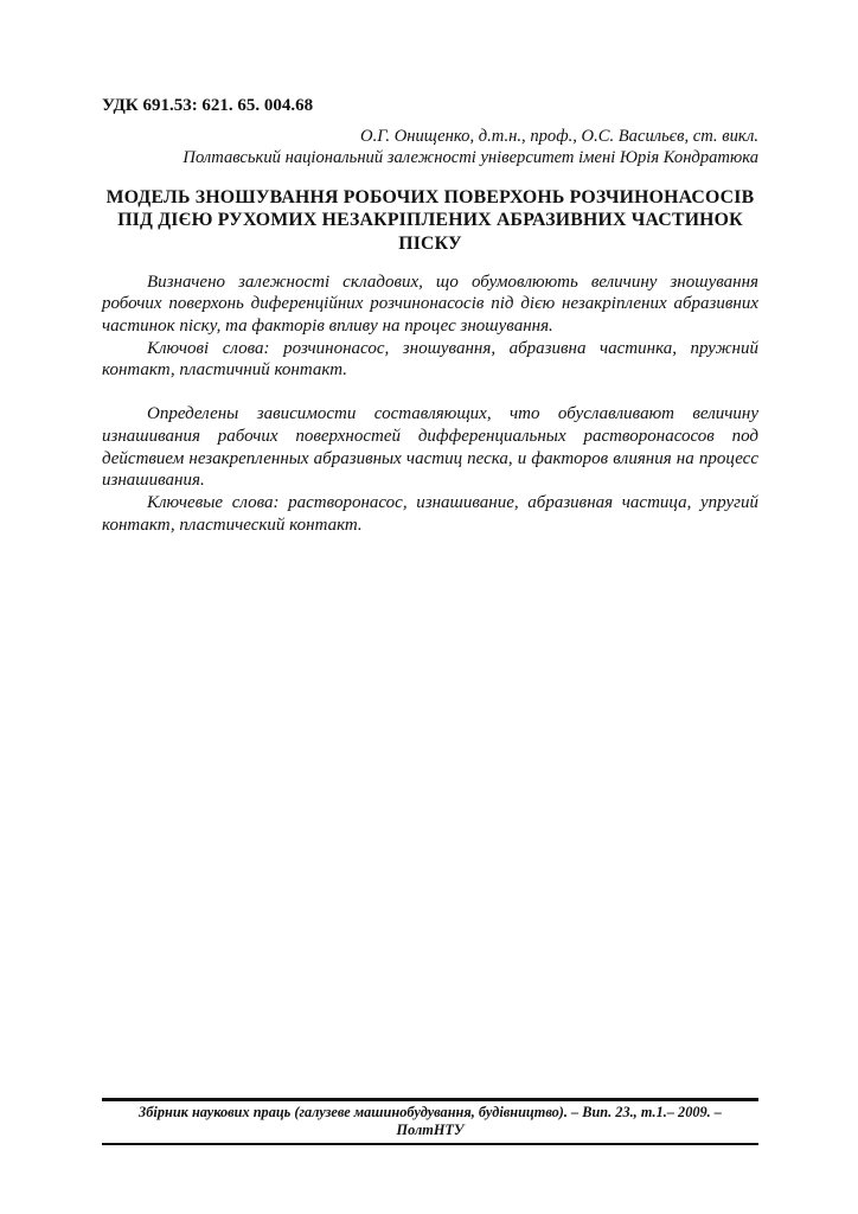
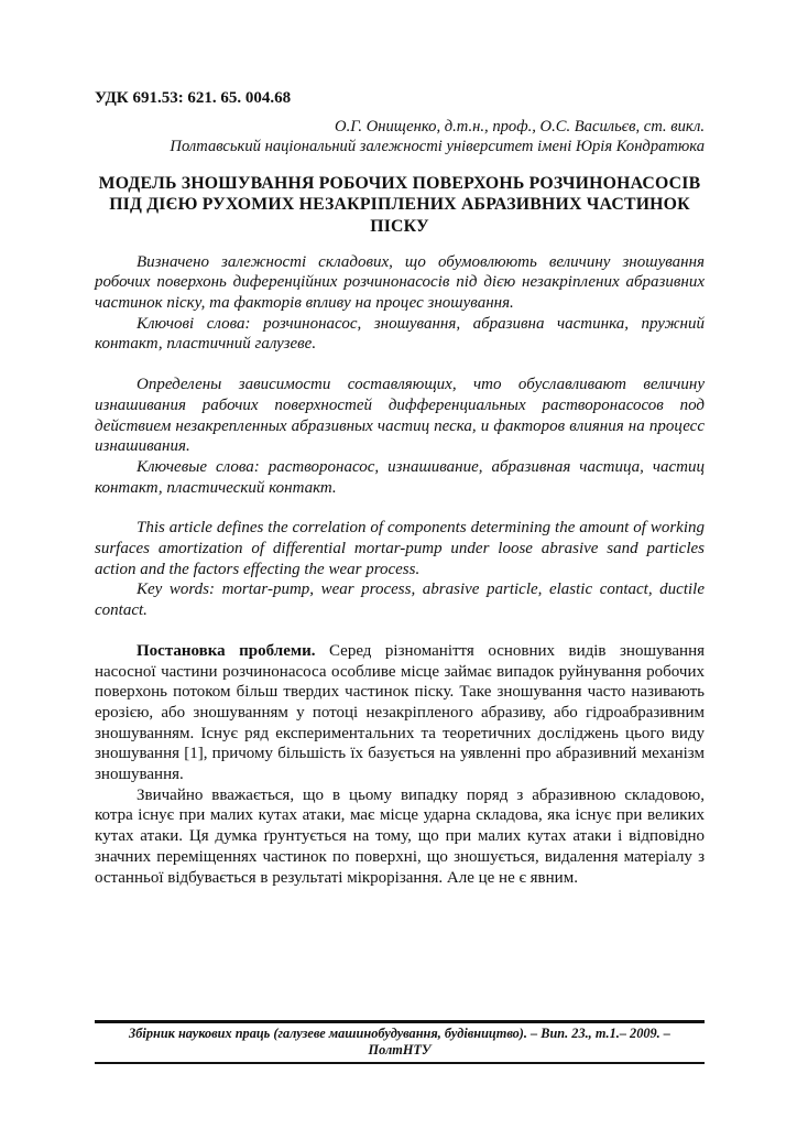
  УДК 691.53: 621. 65. 004.68
  О.Г. Онищенко, д.т.н., проф., О.С. Васильєв, ст. викл.
  Полтавський національний залежності університет імені Юрія Кондратюка
  МОДЕЛЬ ЗНОШУВАННЯ РОБОЧИХ ПОВЕРХОНЬ РОЗЧИНОНАСОСІВ ПІД ДІЄЮ РУХОМИХ НЕЗАКРІПЛЕНИХ АБРАЗИВНИХ ЧАСТИНОК ПІСКУ
  Визначено залежності складових, що обумовлюють величину зношування робочих поверхонь диференційних розчинонасосів під дією незакріплених абразивних частинок піску, та факторів впливу на процес зношування.
- Ключові слова: розчинонасос, зношування, абразивна частинка, пружний контакт, пластичний контакт.
+ Ключові слова: розчинонасос, зношування, абразивна частинка, пружний контакт, пластичний галузеве.
  Определены зависимости составляющих, что обуславливают величину изнашивания рабочих поверхностей дифференциальных растворонасосов под действием незакрепленных абразивных частиц песка, и факторов влияния на процесс изнашивания.
- Ключевые слова: растворонасос, изнашивание, абразивная частица, упругий контакт, пластический контакт.
+ Ключевые слова: растворонасос, изнашивание, абразивная частица, частиц контакт, пластический контакт.
+ This article defines the correlation of components determining the amount of working surfaces amortization of differential mortar-pump under loose abrasive sand particles action and the factors effecting the wear process.
+ Key words: mortar-pump, wear process, abrasive particle, elastic contact, ductile contact.
+ Постановка проблеми. Серед різноманіття основних видів зношування насосної частини розчинонасоса особливе місце займає випадок руйнування робочих поверхонь потоком більш твердих частинок піску. Таке зношування часто називають ерозією, або зношуванням у потоці незакріпленого абразиву, або гідроабразивним зношуванням. Існує ряд експериментальних та теоретичних досліджень цього виду зношування [1], причому більшість їх базується на уявленні про абразивний механізм зношування.
+ Звичайно вважається, що в цьому випадку поряд з абразивною складовою, котра існує при малих кутах атаки, має місце ударна складова, яка існує при великих кутах атаки. Ця думка ґрунтується на тому, що при малих кутах атаки і відповідно значних переміщеннях частинок по поверхні, що зношується, видалення матеріалу з останньої відбувається в результаті мікрорізання. Але це не є явним.
  Збірник наукових праць (галузеве машинобудування, будівництво). – Вип. 23., т.1.– 2009. – ПолтНТУ
